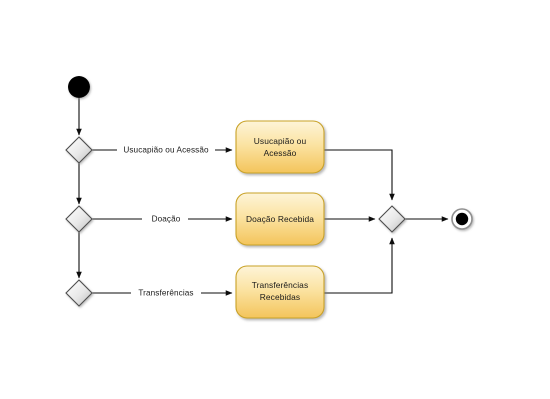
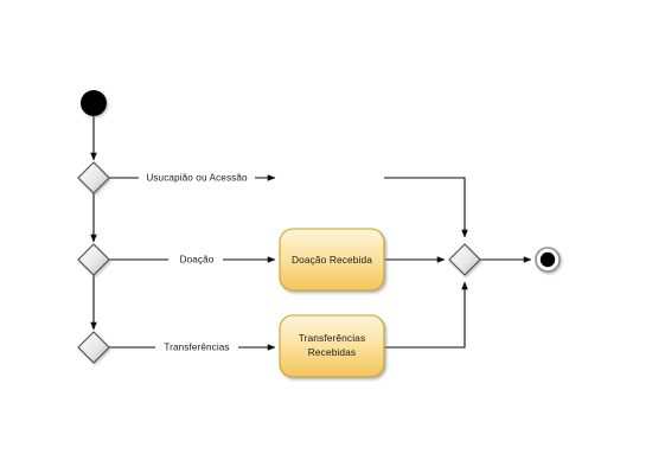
  Usucapião ou Acessão
  Doação
  Transferências
- Usucapião ou
- Acessão
  Doação Recebida
  Transferências
  Recebidas
